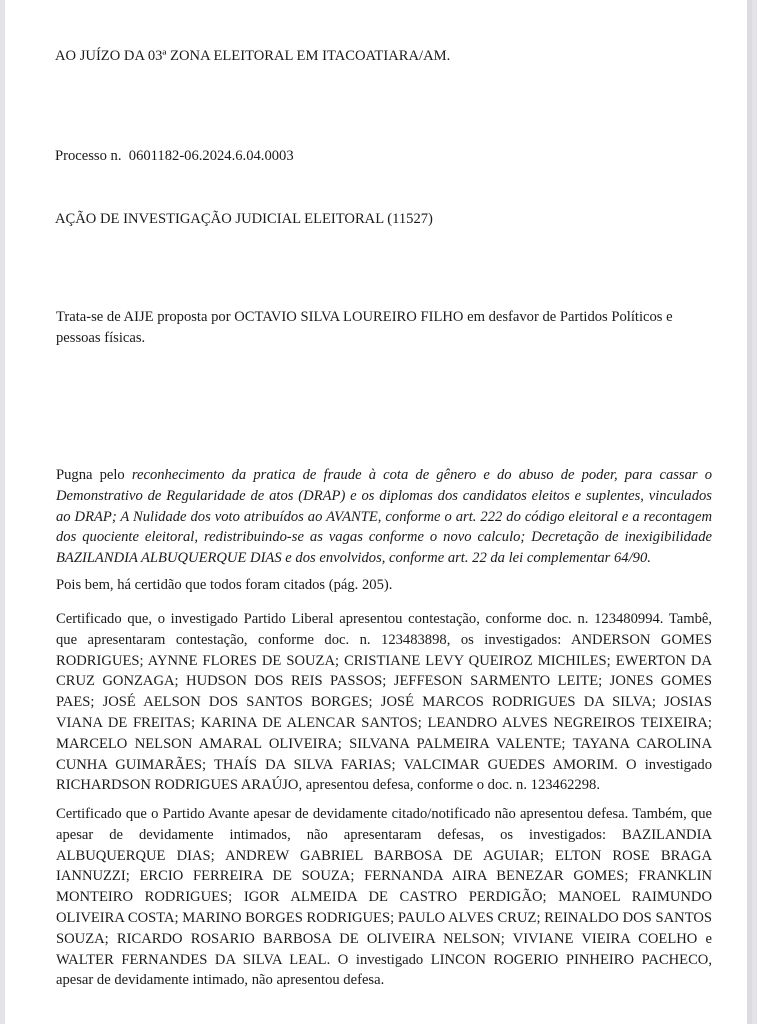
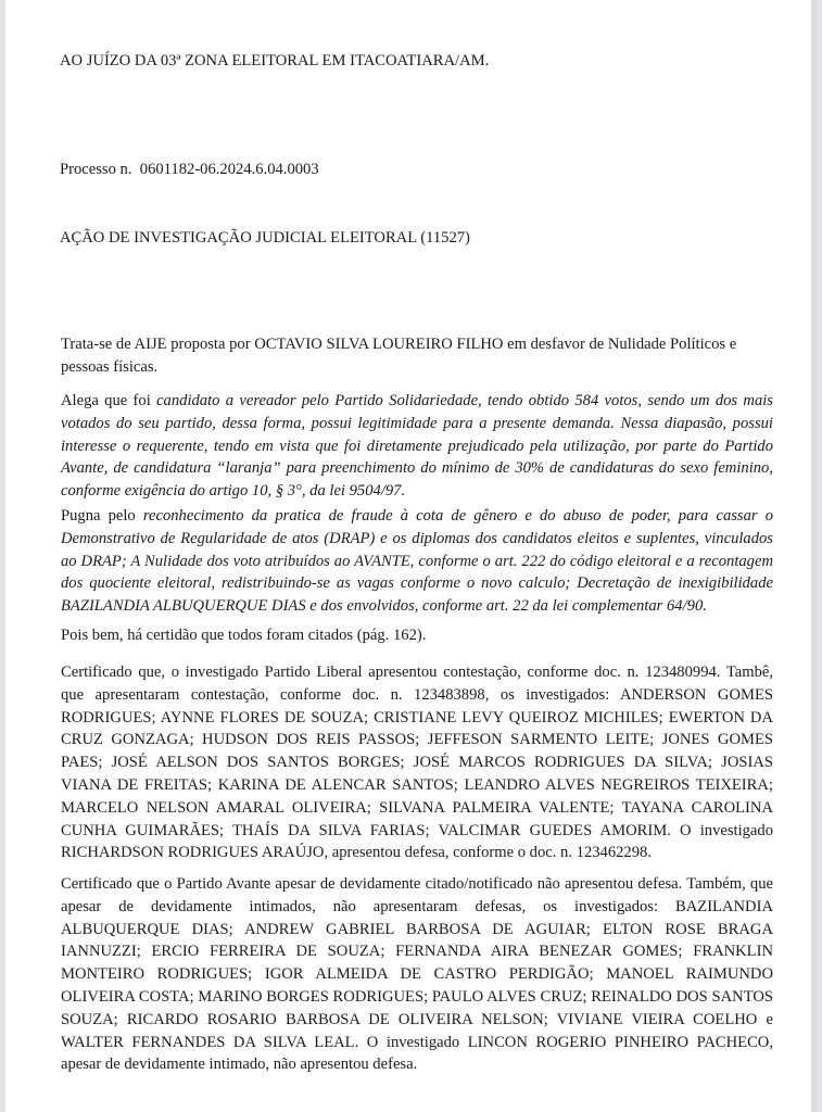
  AO JUÍZO DA 03ª ZONA ELEITORAL EM ITACOATIARA/AM.
  Processo n. 0601182-06.2024.6.04.0003
  AÇÃO DE INVESTIGAÇÃO JUDICIAL ELEITORAL (11527)
- Trata-se de AIJE proposta por OCTAVIO SILVA LOUREIRO FILHO em desfavor de Partidos Políticos e pessoas físicas.
+ Trata-se de AIJE proposta por OCTAVIO SILVA LOUREIRO FILHO em desfavor de Nulidade Políticos e pessoas físicas.
+ Alega que foi candidato a vereador pelo Partido Solidariedade, tendo obtido 584 votos, sendo um dos mais votados do seu partido, dessa forma, possui legitimidade para a presente demanda. Nessa diapasão, possui interesse o requerente, tendo em vista que foi diretamente prejudicado pela utilização, por parte do Partido Avante, de candidatura “laranja” para preenchimento do mínimo de 30% de candidaturas do sexo feminino, conforme exigência do artigo 10, § 3°, da lei 9504/97.
  Pugna pelo reconhecimento da pratica de fraude à cota de gênero e do abuso de poder, para cassar o Demonstrativo de Regularidade de atos (DRAP) e os diplomas dos candidatos eleitos e suplentes, vinculados ao DRAP; A Nulidade dos voto atribuídos ao AVANTE, conforme o art. 222 do código eleitoral e a recontagem dos quociente eleitoral, redistribuindo-se as vagas conforme o novo calculo; Decretação de inexigibilidade BAZILANDIA ALBUQUERQUE DIAS e dos envolvidos, conforme art. 22 da lei complementar 64/90.
- Pois bem, há certidão que todos foram citados (pág. 205).
+ Pois bem, há certidão que todos foram citados (pág. 162).
  Certificado que, o investigado Partido Liberal apresentou contestação, conforme doc. n. 123480994. Tambê, que apresentaram contestação, conforme doc. n. 123483898, os investigados: ANDERSON GOMES RODRIGUES; AYNNE FLORES DE SOUZA; CRISTIANE LEVY QUEIROZ MICHILES; EWERTON DA CRUZ GONZAGA; HUDSON DOS REIS PASSOS; JEFFESON SARMENTO LEITE; JONES GOMES PAES; JOSÉ AELSON DOS SANTOS BORGES; JOSÉ MARCOS RODRIGUES DA SILVA; JOSIAS VIANA DE FREITAS; KARINA DE ALENCAR SANTOS; LEANDRO ALVES NEGREIROS TEIXEIRA; MARCELO NELSON AMARAL OLIVEIRA; SILVANA PALMEIRA VALENTE; TAYANA CAROLINA CUNHA GUIMARÃES; THAÍS DA SILVA FARIAS; VALCIMAR GUEDES AMORIM. O investigado RICHARDSON RODRIGUES ARAÚJO, apresentou defesa, conforme o doc. n. 123462298.
  Certificado que o Partido Avante apesar de devidamente citado/notificado não apresentou defesa. Também, que apesar de devidamente intimados, não apresentaram defesas, os investigados: BAZILANDIA ALBUQUERQUE DIAS; ANDREW GABRIEL BARBOSA DE AGUIAR; ELTON ROSE BRAGA IANNUZZI; ERCIO FERREIRA DE SOUZA; FERNANDA AIRA BENEZAR GOMES; FRANKLIN MONTEIRO RODRIGUES; IGOR ALMEIDA DE CASTRO PERDIGÃO; MANOEL RAIMUNDO OLIVEIRA COSTA; MARINO BORGES RODRIGUES; PAULO ALVES CRUZ; REINALDO DOS SANTOS SOUZA; RICARDO ROSARIO BARBOSA DE OLIVEIRA NELSON; VIVIANE VIEIRA COELHO e WALTER FERNANDES DA SILVA LEAL. O investigado LINCON ROGERIO PINHEIRO PACHECO, apesar de devidamente intimado, não apresentou defesa.
